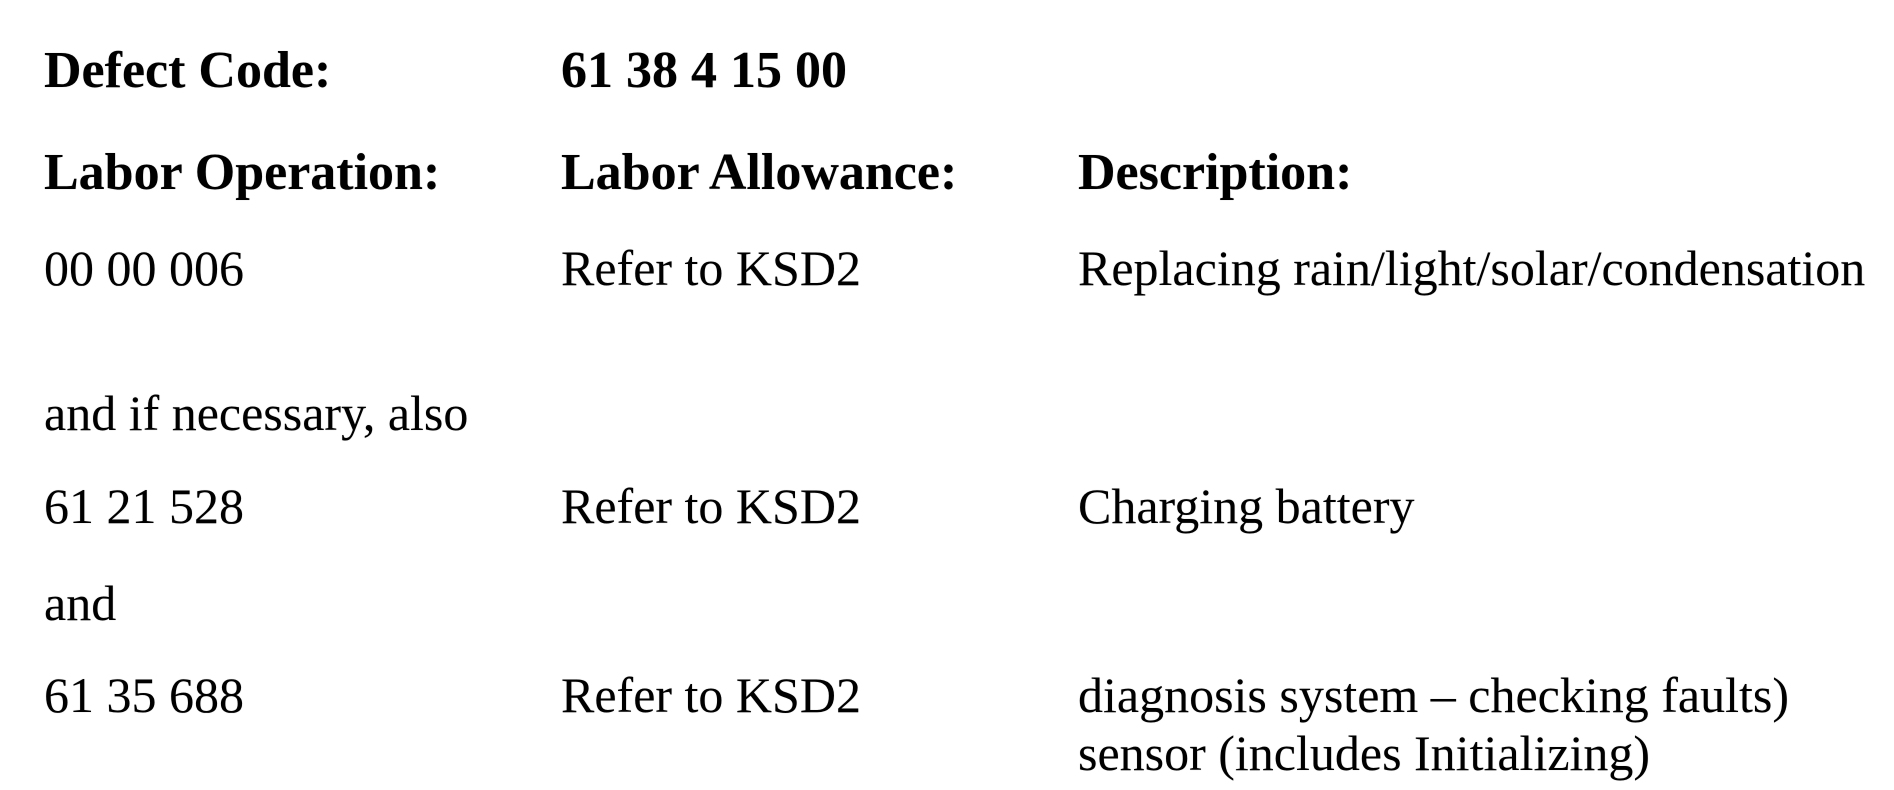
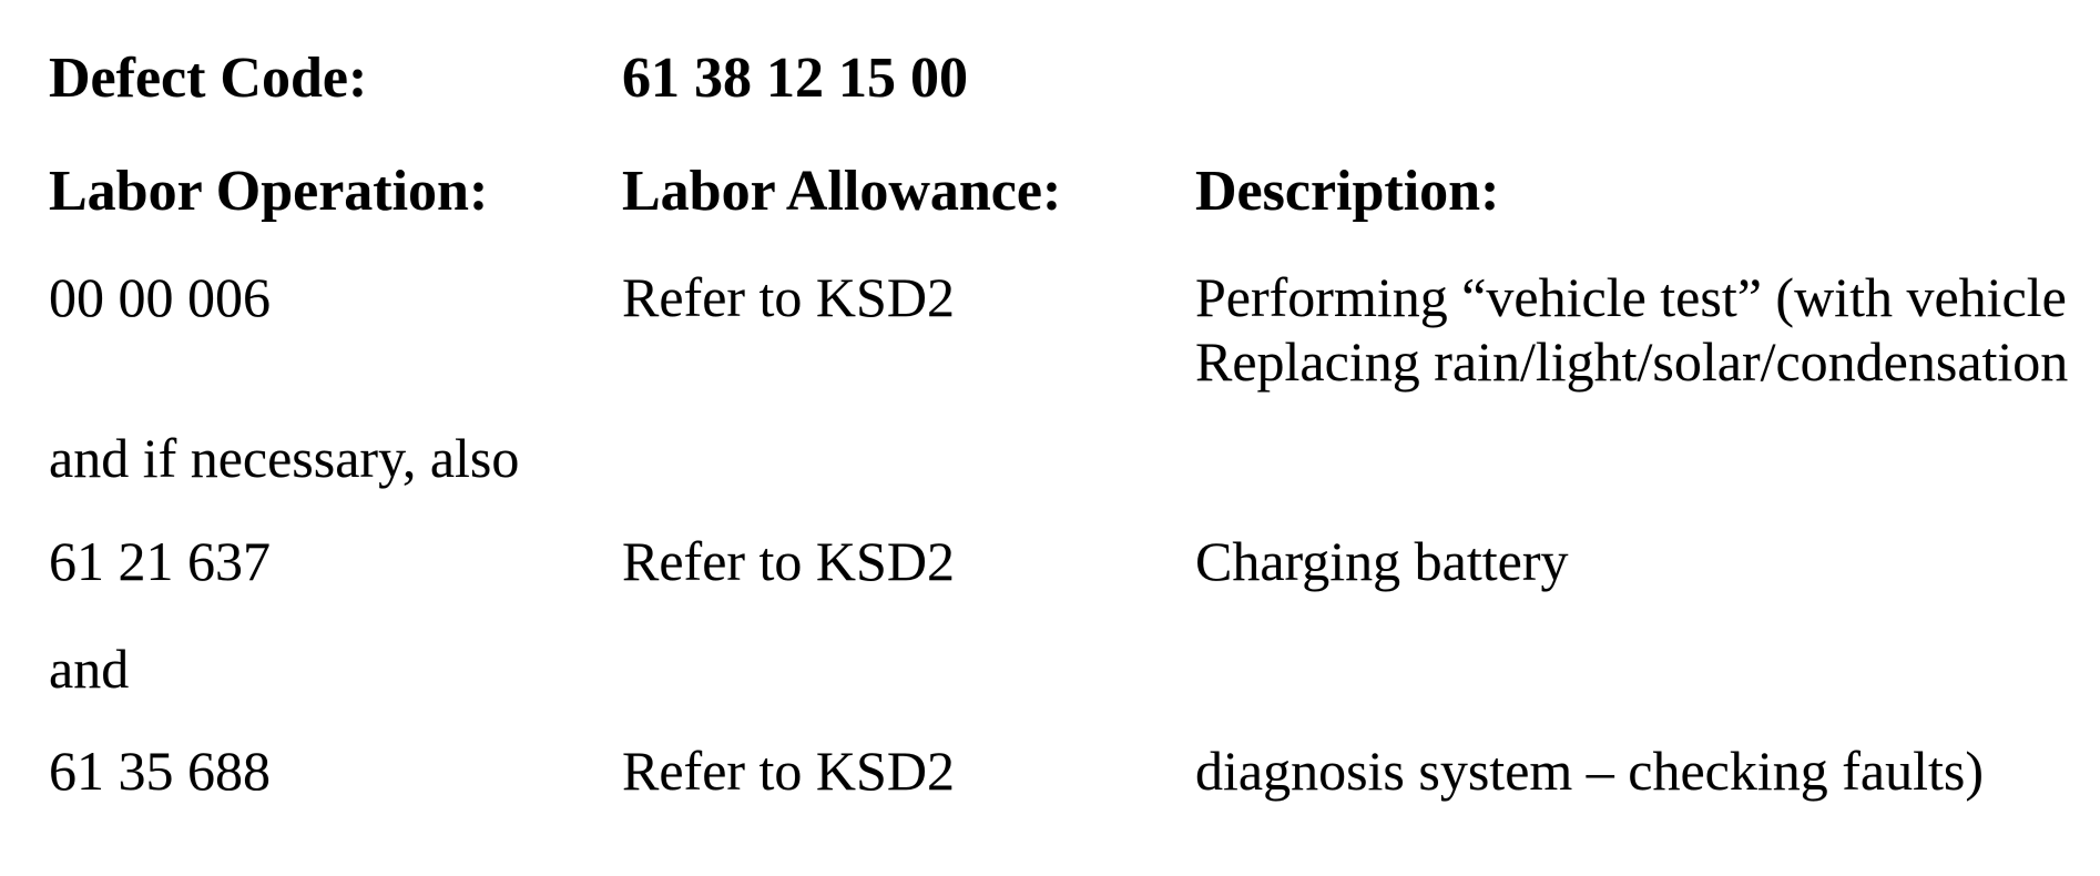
  Defect Code:
- 61 38 4 15 00
+ 61 38 12 15 00
  Labor Operation:
  Labor Allowance:
  Description:
  00 00 006
  Refer to KSD2
+ Performing “vehicle test” (with vehicle
  Replacing rain/light/solar/condensation
  and if necessary, also
- 61 21 528
+ 61 21 637
  Refer to KSD2
  Charging battery
  and
  61 35 688
  Refer to KSD2
  diagnosis system – checking faults)
- sensor (includes Initializing)
